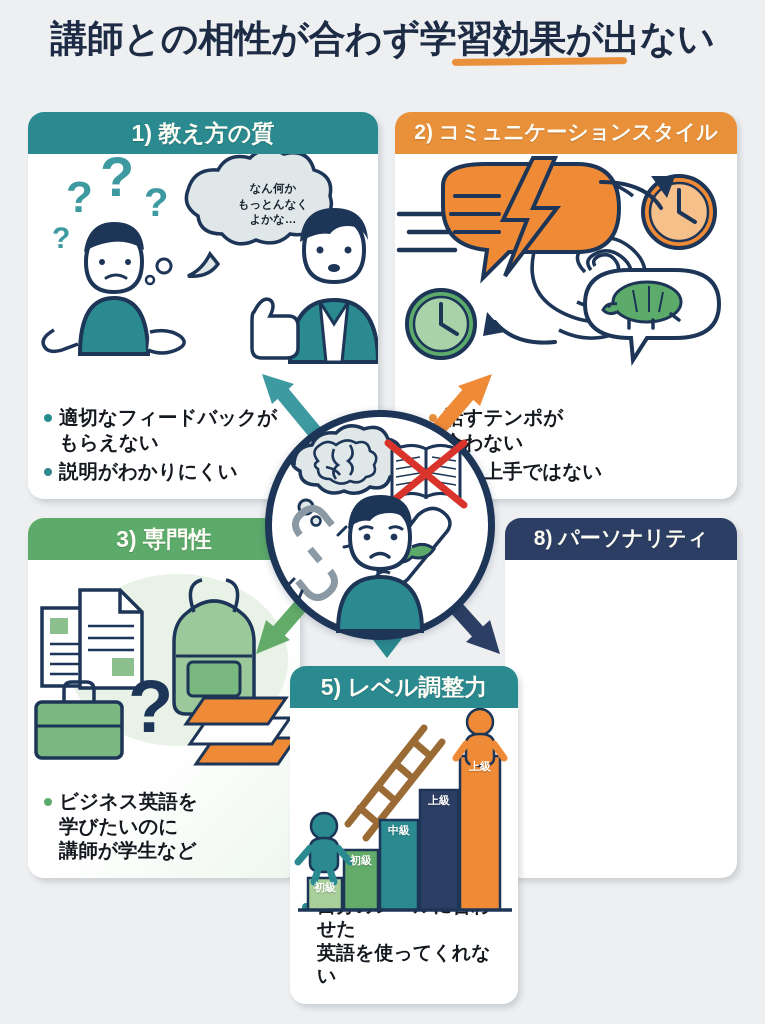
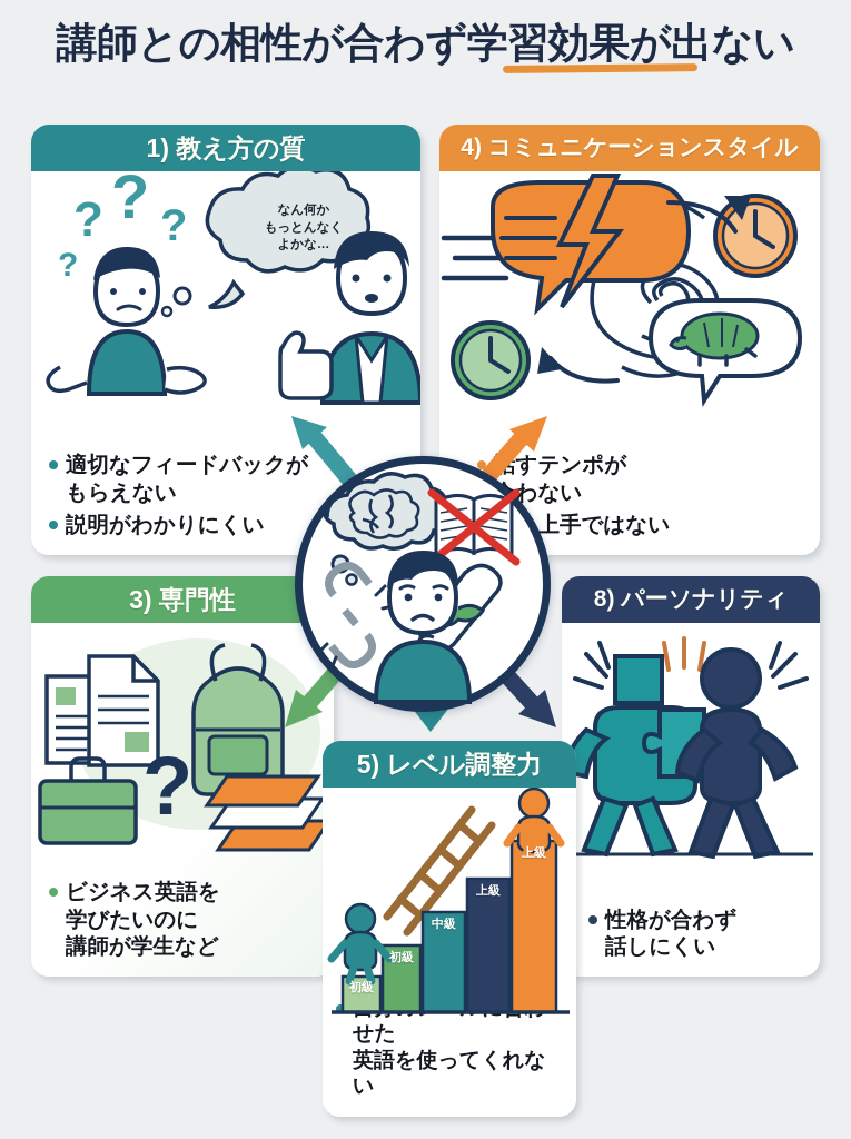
  講師との相性が合わず学習効果が出ない
  1) 教え方の質
  ?
  ?
  ?
  ?
  なん何か
  もっとんなく
  よかな…
  適切なフィードバックが
  もらえない
  説明がわかりにくい
- 2) コミュニケーションスタイル
+ 4) コミュニケーションスタイル
  すテンポが
  わない
  上手ではない
  3) 専門性
  ?
  ビジネス英語を
  学びたいのに
  講師が学生など
  8) パーソナリティ
+ 性格が合わず
+ 話しにくい
  5) レベル調整力
  初級
  初級
  中級
  上級
  上級
  英語を使ってくれない
